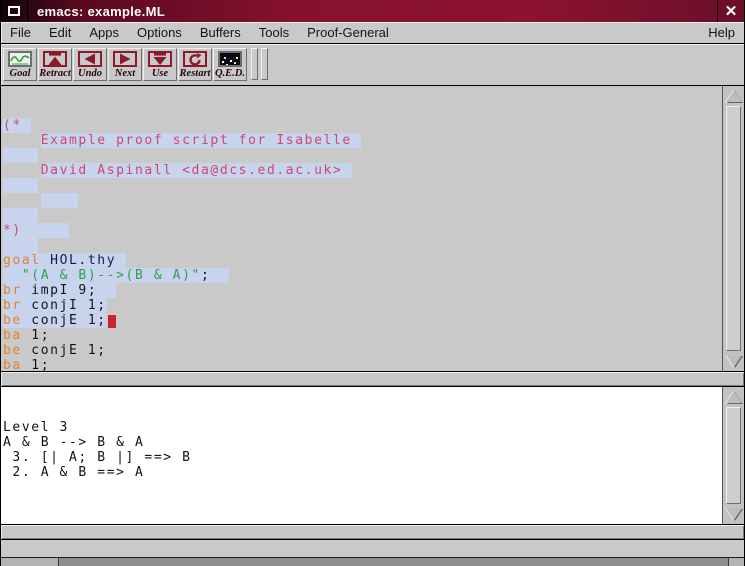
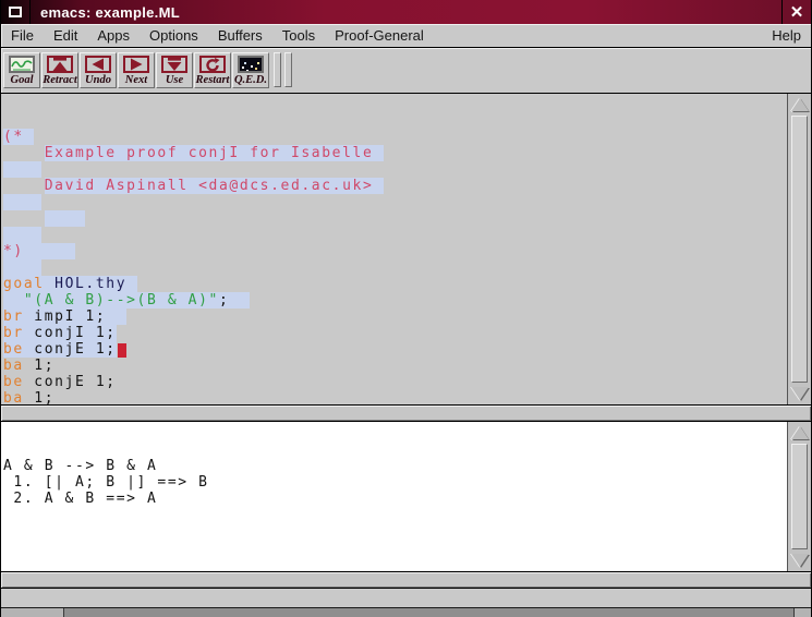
  emacs: example.ML
  ✕
  File
  Edit
  Apps
  Options
  Buffers
  Tools
  Proof-General
  Help
  Goal
  Retract
  Undo
  Next
  Use
  Restart
  Q.E.D.
  (*
- Example proof script for Isabelle
+ Example proof conjI for Isabelle
  David Aspinall <da@dcs.ed.ac.uk>
  *)
  goal HOL.thy
  "(A & B)-->(B & A)";
- br impI 9;
+ br impI 1;
  br conjI 1;
  be conjE 1;
  ba 1;
  be conjE 1;
  ba 1;
- Level 3
  A & B --> B & A
- 3. [| A; B |] ==> B
+ 1. [| A; B |] ==> B
  2. A & B ==> A
